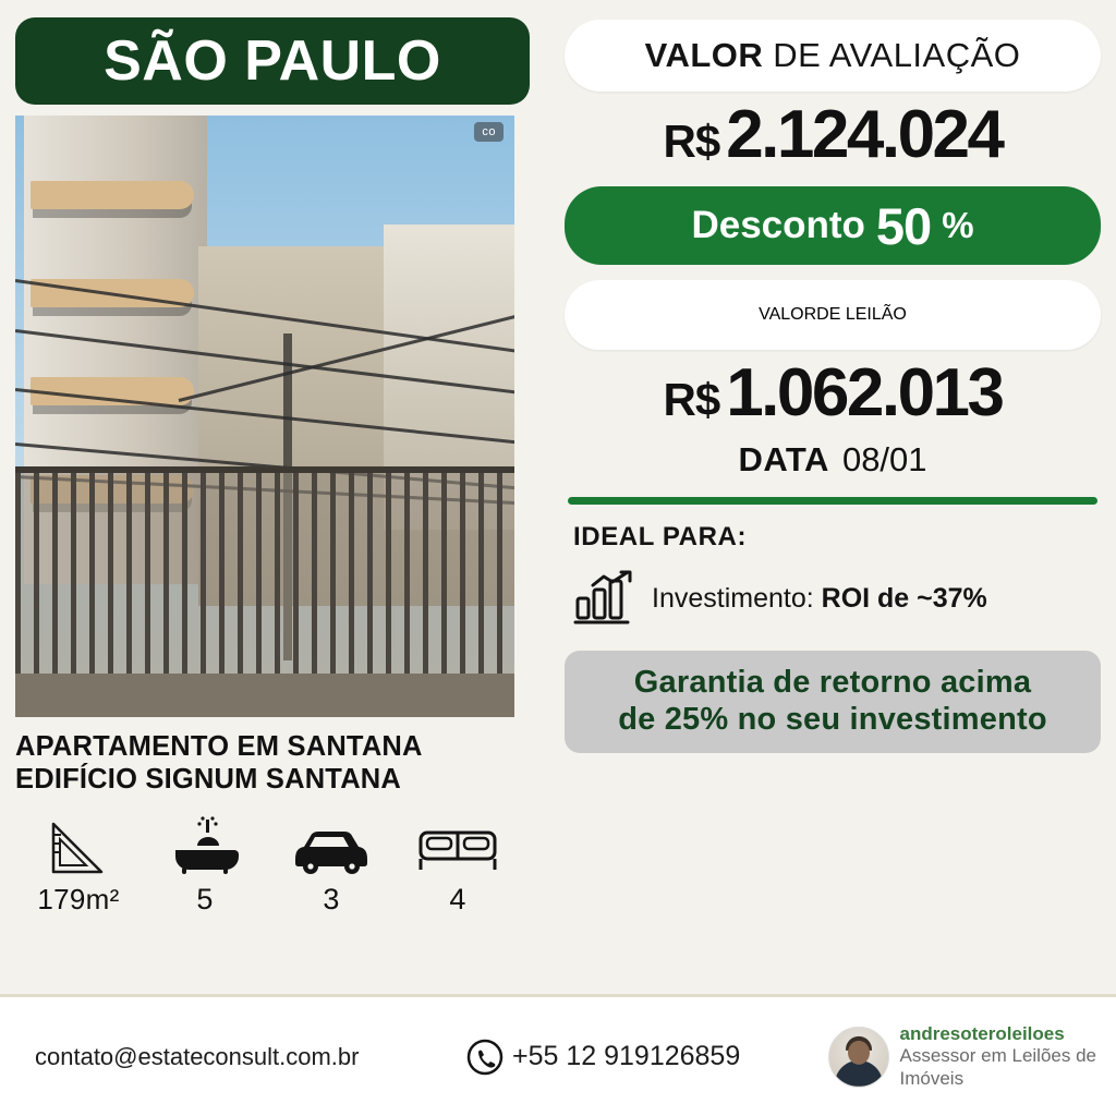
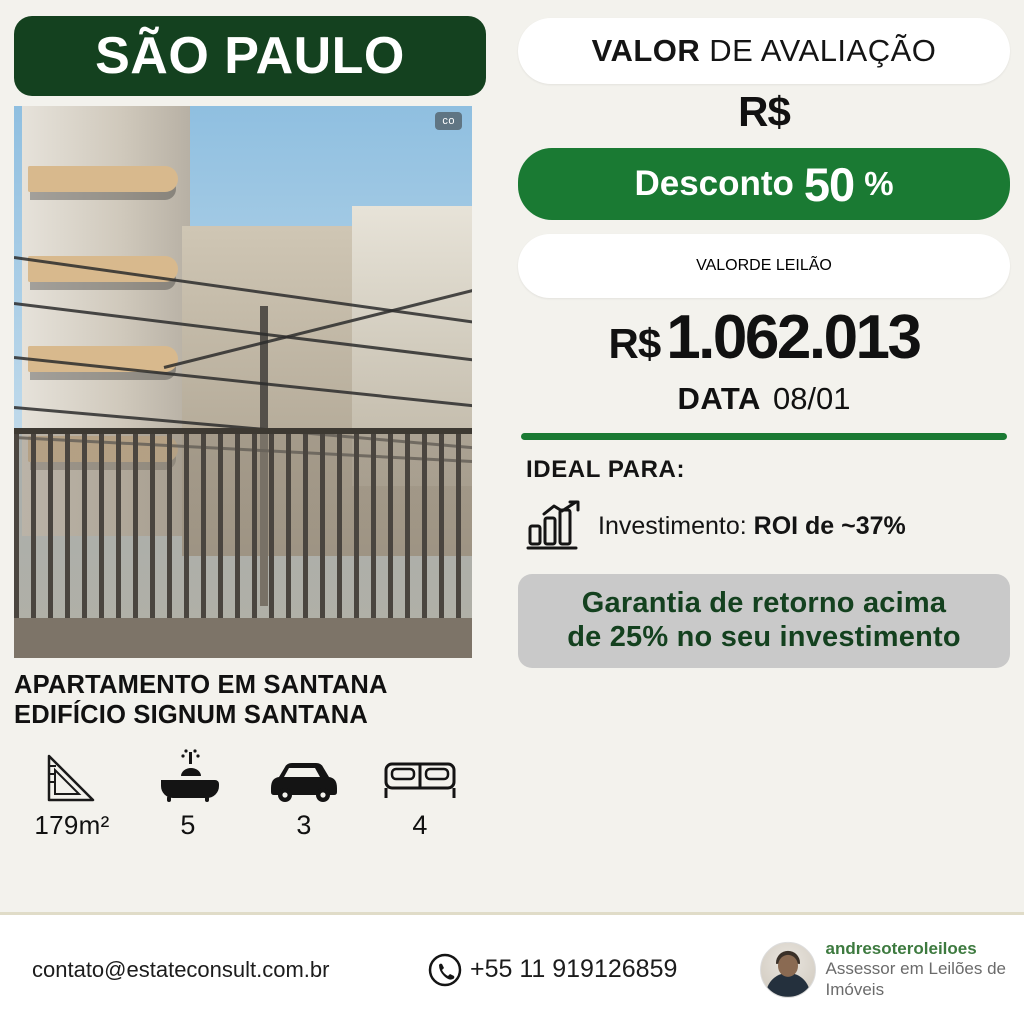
  SÃO PAULO
  co
  APARTAMENTO EM SANTANA
  EDIFÍCIO SIGNUM SANTANA
  179m²
  5
  3
  4
  VALOR
  DE AVALIAÇÃO
  R$
- 2.124.024
  Desconto
  50
  %
  VALOR
  DE LEILÃO
  R$
  1.062.013
  DATA
  08/01
  IDEAL PARA:
  Investimento: ROI de ~37%
  Garantia de retorno acima
  de 25% no seu investimento
  contato@estateconsult.com.br
- +55 12 919126859
+ +55 11 919126859
  andresoteroleiloes
  Assessor em Leilões de
  Imóveis
